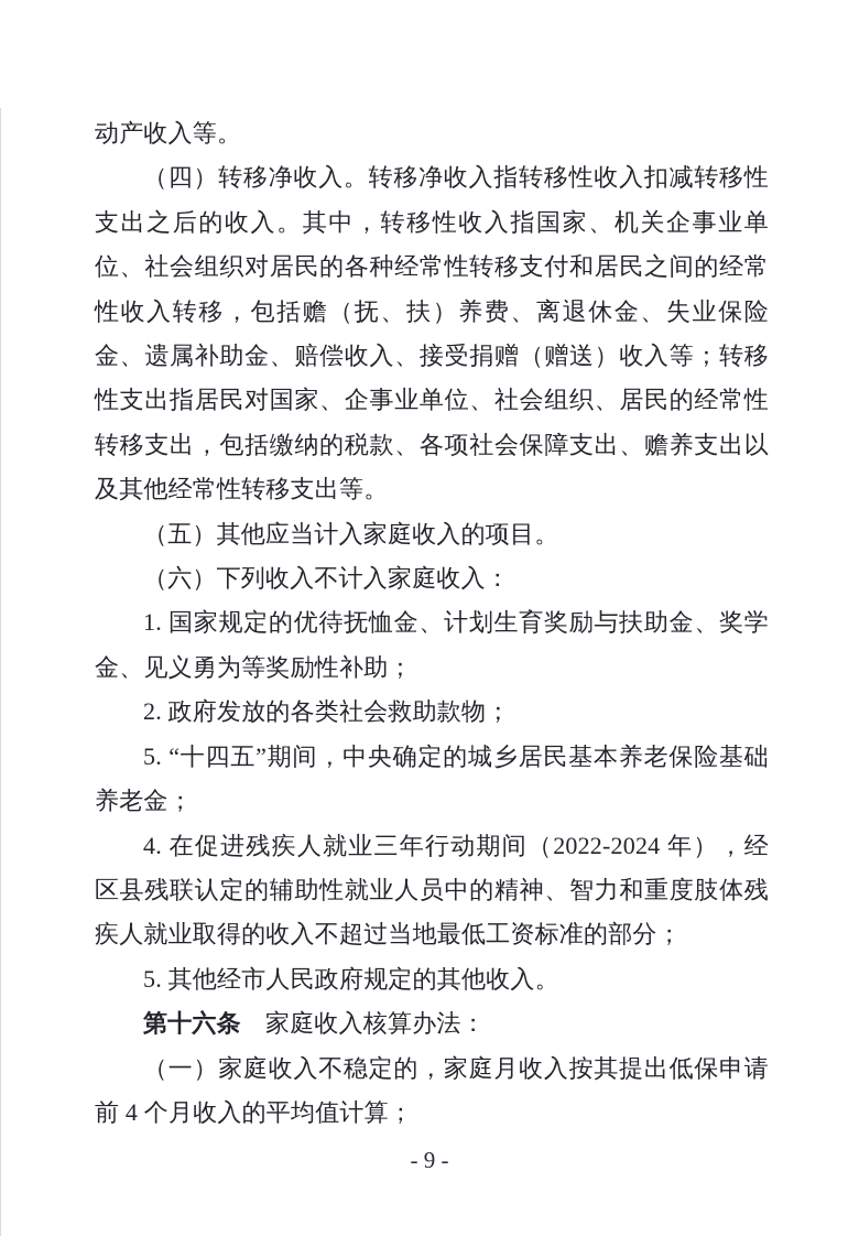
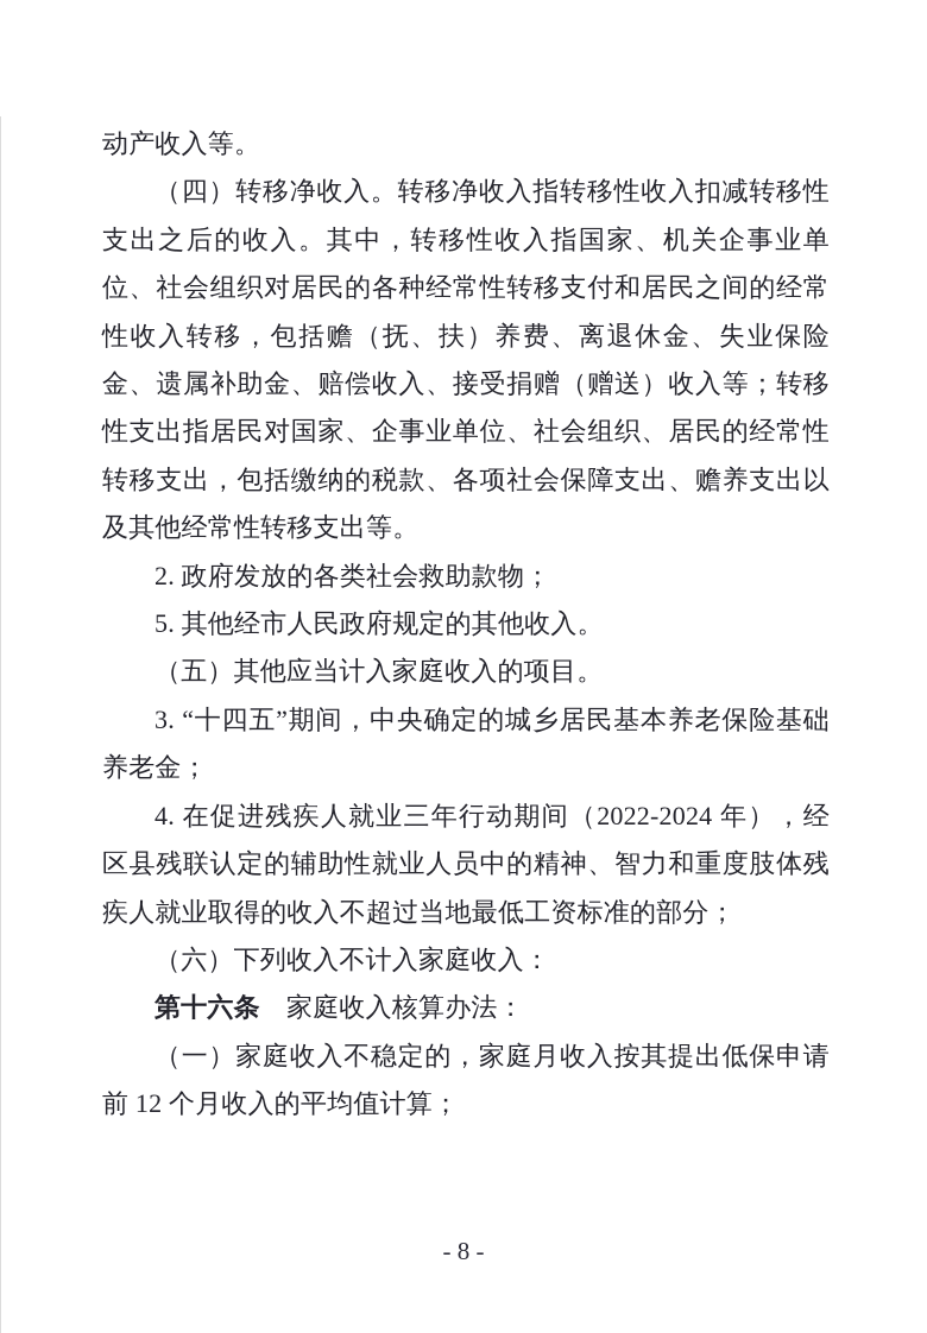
  动产收入等。
  （四）转移净收入。转移净收入指转移性收入扣减转移性支出之后的收入。其中，转移性收入指国家、机关企事业单位、社会组织对居民的各种经常性转移支付和居民之间的经常性收入转移，包括赡（抚、扶）养费、离退休金、失业保险金、遗属补助金、赔偿收入、接受捐赠（赠送）收入等；转移性支出指居民对国家、企事业单位、社会组织、居民的经常性转移支出，包括缴纳的税款、各项社会保障支出、赡养支出以及其他经常性转移支出等。
- （五）其他应当计入家庭收入的项目。
+ 2. 政府发放的各类社会救助款物；
- （六）下列收入不计入家庭收入：
+ 5. 其他经市人民政府规定的其他收入。
- 1. 国家规定的优待抚恤金、计划生育奖励与扶助金、奖学金、见义勇为等奖励性补助；
- 2. 政府发放的各类社会救助款物；
+ （五）其他应当计入家庭收入的项目。
- 5. “十四五”期间，中央确定的城乡居民基本养老保险基础养老金；
+ 3. “十四五”期间，中央确定的城乡居民基本养老保险基础养老金；
  4. 在促进残疾人就业三年行动期间（2022-2024 年），经区县残联认定的辅助性就业人员中的精神、智力和重度肢体残疾人就业取得的收入不超过当地最低工资标准的部分；
- 5. 其他经市人民政府规定的其他收入。
+ （六）下列收入不计入家庭收入：
  第十六条 家庭收入核算办法：
- （一）家庭收入不稳定的，家庭月收入按其提出低保申请前 4 个月收入的平均值计算；
+ （一）家庭收入不稳定的，家庭月收入按其提出低保申请前 12 个月收入的平均值计算；
- - 9 -
+ - 8 -
